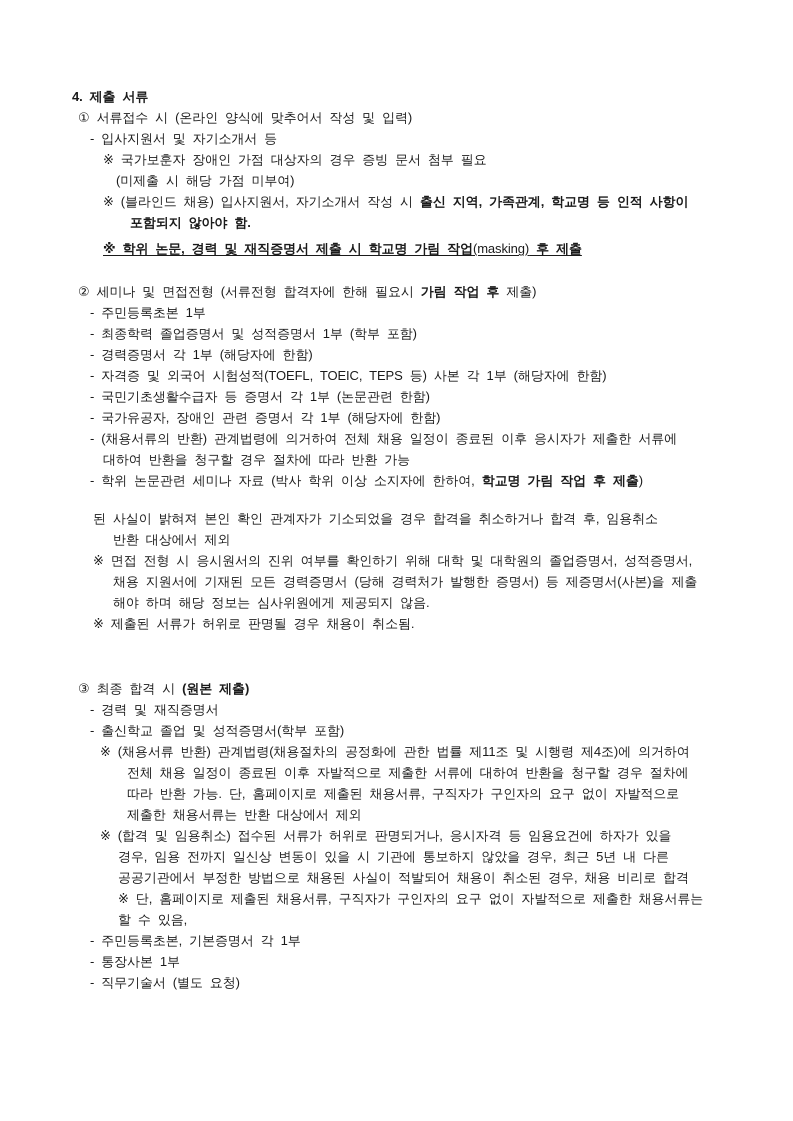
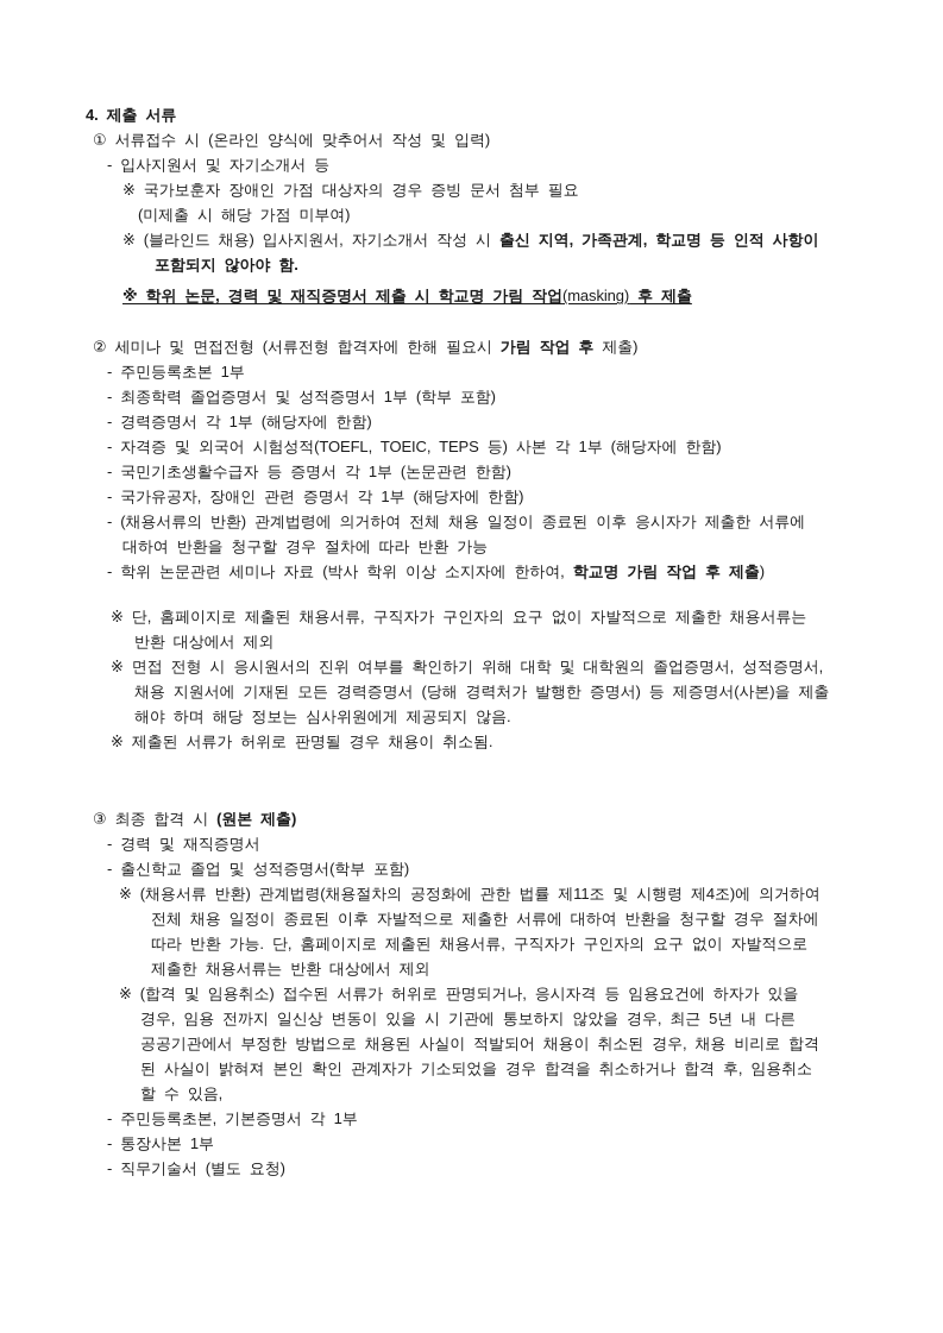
  4. 제출 서류
  ① 서류접수 시 (온라인 양식에 맞추어서 작성 및 입력)
  - 입사지원서 및 자기소개서 등
  ※ 국가보훈자 장애인 가점 대상자의 경우 증빙 문서 첨부 필요
  (미제출 시 해당 가점 미부여)
  ※ (블라인드 채용) 입사지원서, 자기소개서 작성 시 출신 지역, 가족관계, 학교명 등 인적 사항이
  포함되지 않아야 함.
  ※ 학위 논문, 경력 및 재직증명서 제출 시 학교명 가림 작업(masking) 후 제출
  ② 세미나 및 면접전형 (서류전형 합격자에 한해 필요시 가림 작업 후 제출)
  - 주민등록초본 1부
  - 최종학력 졸업증명서 및 성적증명서 1부 (학부 포함)
  - 경력증명서 각 1부 (해당자에 한함)
  - 자격증 및 외국어 시험성적(TOEFL, TOEIC, TEPS 등) 사본 각 1부 (해당자에 한함)
  - 국민기초생활수급자 등 증명서 각 1부 (논문관련 한함)
  - 국가유공자, 장애인 관련 증명서 각 1부 (해당자에 한함)
  - (채용서류의 반환) 관계법령에 의거하여 전체 채용 일정이 종료된 이후 응시자가 제출한 서류에
  대하여 반환을 청구할 경우 절차에 따라 반환 가능
  - 학위 논문관련 세미나 자료 (박사 학위 이상 소지자에 한하여, 학교명 가림 작업 후 제출)
- 된 사실이 밝혀져 본인 확인 관계자가 기소되었을 경우 합격을 취소하거나 합격 후, 임용취소
+ ※ 단, 홈페이지로 제출된 채용서류, 구직자가 구인자의 요구 없이 자발적으로 제출한 채용서류는
  반환 대상에서 제외
  ※ 면접 전형 시 응시원서의 진위 여부를 확인하기 위해 대학 및 대학원의 졸업증명서, 성적증명서,
  채용 지원서에 기재된 모든 경력증명서 (당해 경력처가 발행한 증명서) 등 제증명서(사본)을 제출
  해야 하며 해당 정보는 심사위원에게 제공되지 않음.
  ※ 제출된 서류가 허위로 판명될 경우 채용이 취소됨.
  ③ 최종 합격 시 (원본 제출)
  - 경력 및 재직증명서
  - 출신학교 졸업 및 성적증명서(학부 포함)
  ※ (채용서류 반환) 관계법령(채용절차의 공정화에 관한 법률 제11조 및 시행령 제4조)에 의거하여
  전체 채용 일정이 종료된 이후 자발적으로 제출한 서류에 대하여 반환을 청구할 경우 절차에
  따라 반환 가능. 단, 홈페이지로 제출된 채용서류, 구직자가 구인자의 요구 없이 자발적으로
  제출한 채용서류는 반환 대상에서 제외
  ※ (합격 및 임용취소) 접수된 서류가 허위로 판명되거나, 응시자격 등 임용요건에 하자가 있을
  경우, 임용 전까지 일신상 변동이 있을 시 기관에 통보하지 않았을 경우, 최근 5년 내 다른
  공공기관에서 부정한 방법으로 채용된 사실이 적발되어 채용이 취소된 경우, 채용 비리로 합격
- ※ 단, 홈페이지로 제출된 채용서류, 구직자가 구인자의 요구 없이 자발적으로 제출한 채용서류는
+ 된 사실이 밝혀져 본인 확인 관계자가 기소되었을 경우 합격을 취소하거나 합격 후, 임용취소
  할 수 있음,
  - 주민등록초본, 기본증명서 각 1부
  - 통장사본 1부
  - 직무기술서 (별도 요청)
